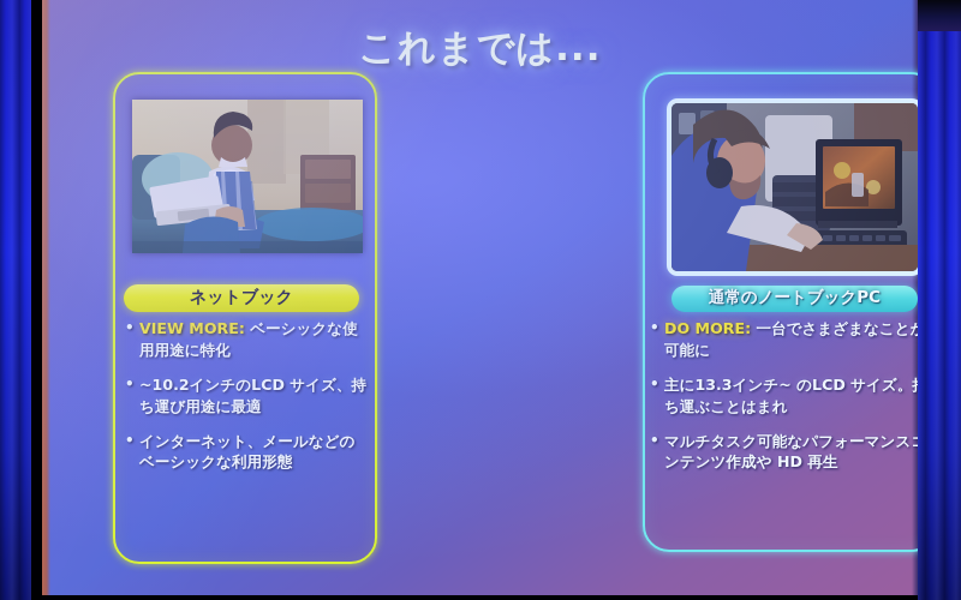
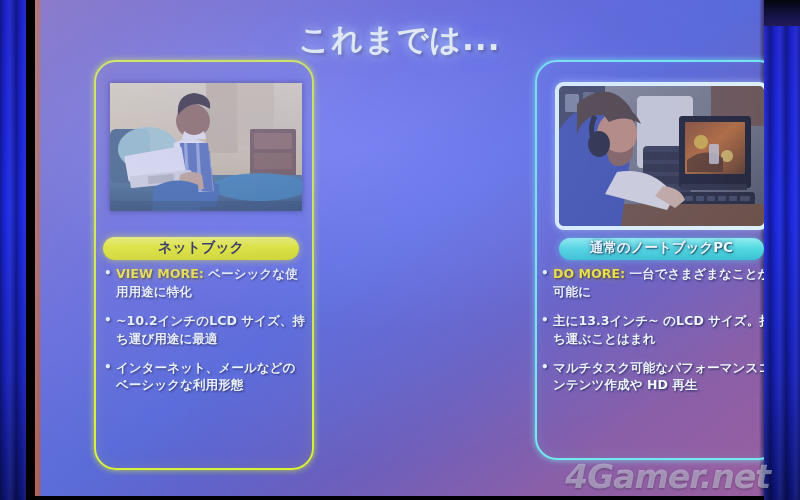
+ 4Gamer.net
